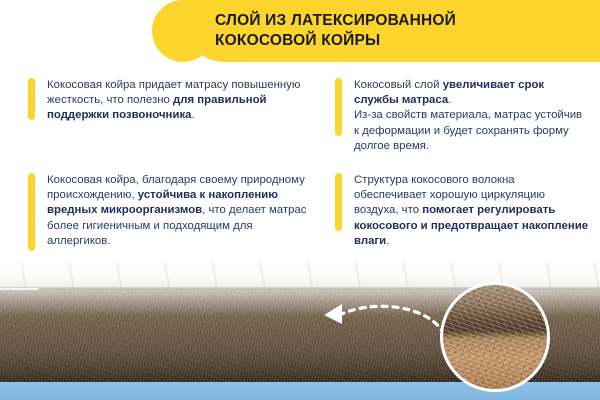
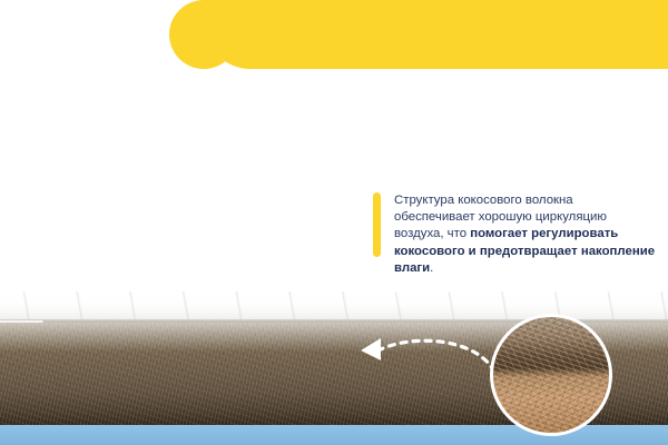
- СЛОЙ ИЗ ЛАТЕКСИРОВАННОЙ
- КОКОСОВОЙ КОЙРЫ
- Кокосовая койра придает матрасу повышенную жесткость, что полезно для правильной поддержки позвоночника.
- Кокосовый слой увеличивает срок службы матраса.
- Из-за свойств материала, матрас устойчив к деформации и будет сохранять форму долгое время.
- Кокосовая койра, благодаря своему природному происхождению, устойчива к накоплению вредных микроорганизмов, что делает матрас более гигиеничным и подходящим для аллергиков.
  Структура кокосового волокна обеспечивает хорошую циркуляцию воздуха, что помогает регулировать кокосового и предотвращает накопление влаги.
